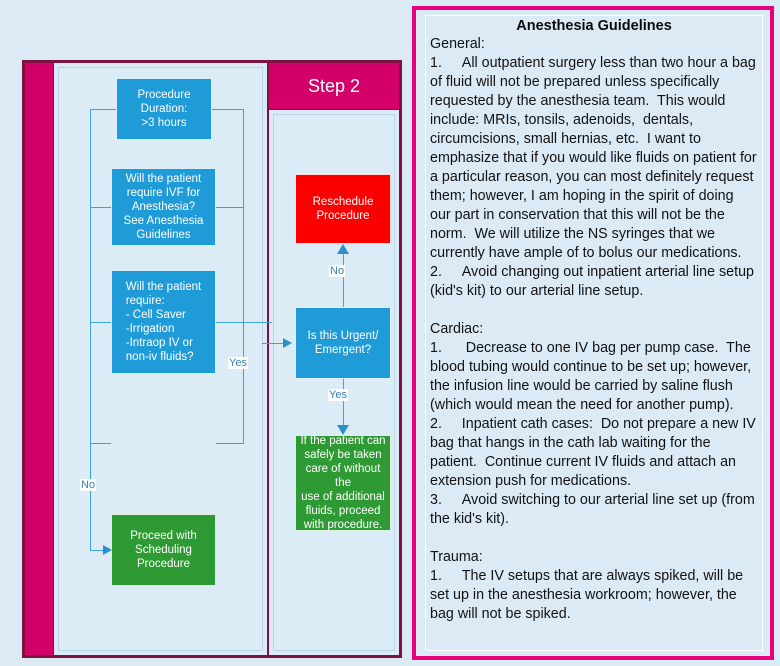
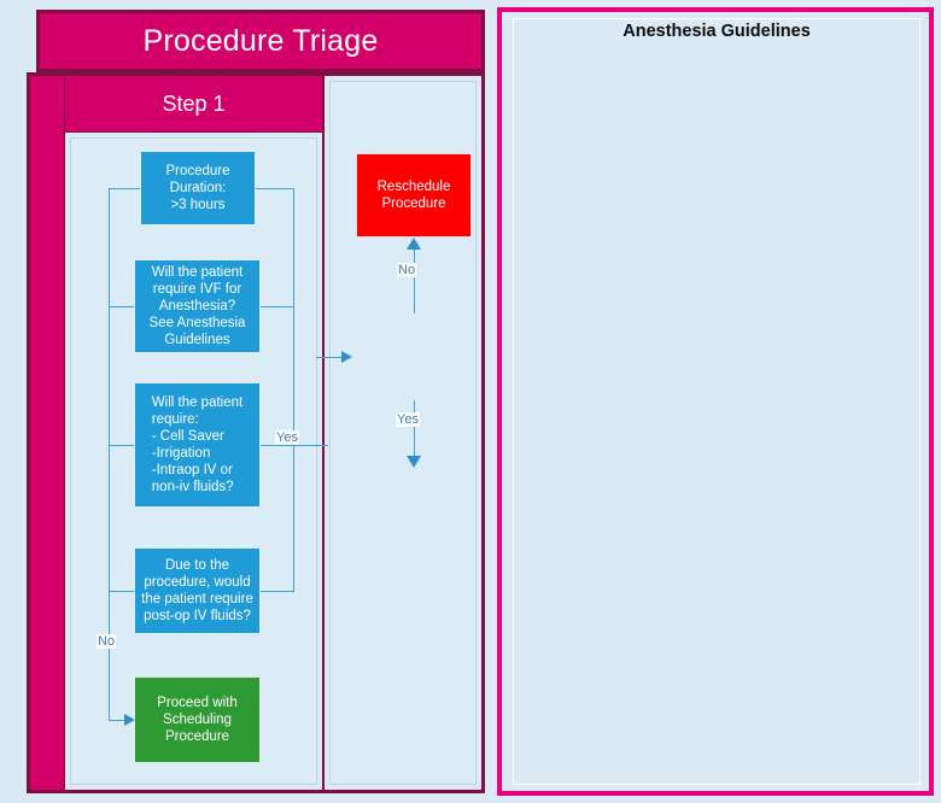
+ Procedure Triage
+ Step 1
  Procedure
  Duration:
  >3 hours
  Will the patient
  require IVF for
  Anesthesia?
  See Anesthesia
  Guidelines
  Will the patient
  require:
  - Cell Saver
  -Irrigation
  -Intraop IV or
  non-iv fluids?
+ Due to the
+ procedure, would
+ the patient require
+ post-op IV fluids?
  Proceed with
  Scheduling
  Procedure
  No
- Step 2
  Reschedule
  Procedure
- Is this Urgent/
- Emergent?
- If the patient can
- safely be taken
- care of without the
- use of additional
- fluids, proceed
- with procedure.
  No
  Yes
  Yes
  Anesthesia Guidelines
- General:
- 1. All outpatient surgery less than two hour a bag of fluid will not be prepared unless specifically requested by the anesthesia team. This would include: MRIs, tonsils, adenoids, dentals, circumcisions, small hernias, etc. I want to emphasize that if you would like fluids on patient for a particular reason, you can most definitely request them; however, I am hoping in the spirit of doing our part in conservation that this will not be the norm. We will utilize the NS syringes that we currently have ample of to bolus our medications.
- 2. Avoid changing out inpatient arterial line setup (kid's kit) to our arterial line setup.
- Cardiac:
- 1. Decrease to one IV bag per pump case. The blood tubing would continue to be set up; however, the infusion line would be carried by saline flush (which would mean the need for another pump).
- 2. Inpatient cath cases: Do not prepare a new IV bag that hangs in the cath lab waiting for the patient. Continue current IV fluids and attach an extension push for medications.
- 3. Avoid switching to our arterial line set up (from the kid's kit).
- Trauma:
- 1. The IV setups that are always spiked, will be set up in the anesthesia workroom; however, the bag will not be spiked.
